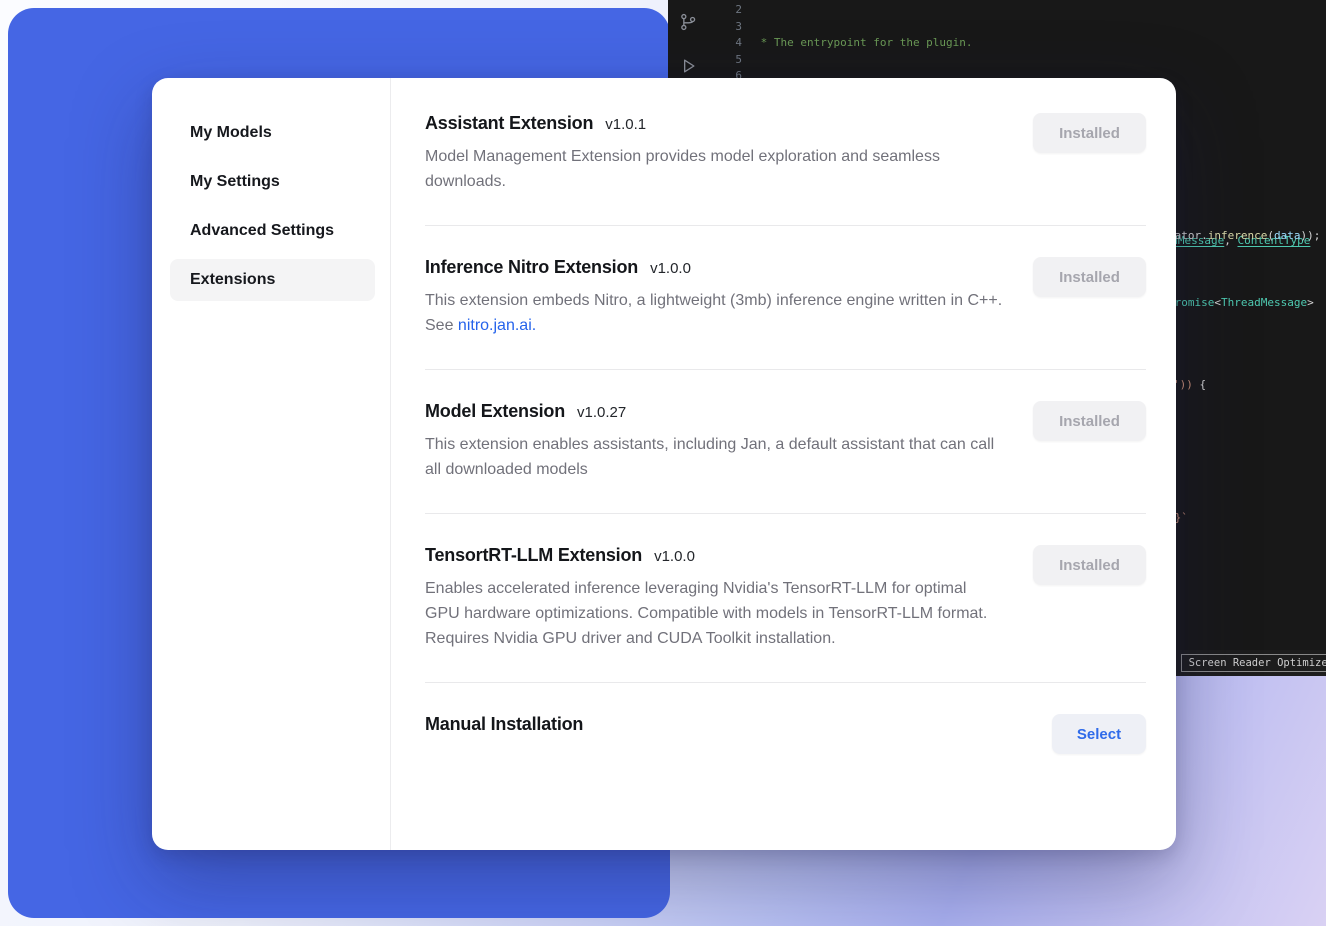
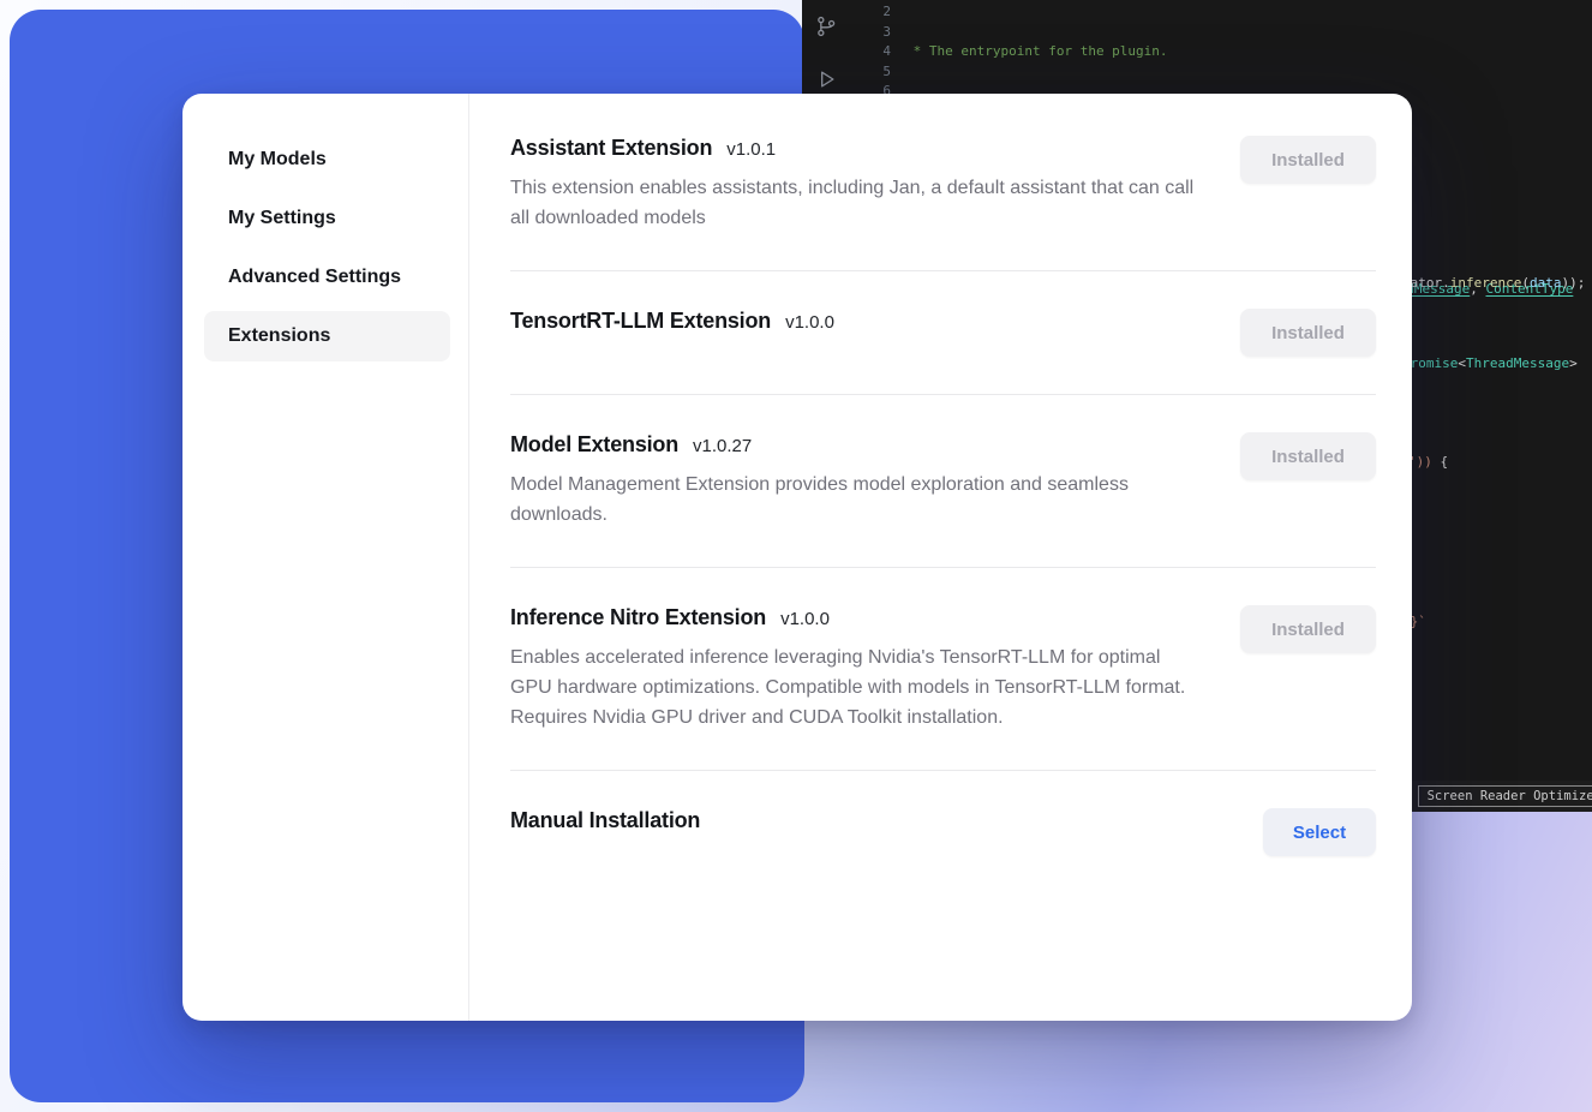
  2
  3
  4
  5
  6
  * The entrypoint for the plugin.
  ator.inference(data));
  romise<ThreadMessage>
  ')) {
  Screen Reader Optimize
  My Models
  My Settings
  Advanced Settings
  Extensions
  Assistant Extension
  v1.0.1
- Model Management Extension provides model exploration and seamless downloads.
+ This extension enables assistants, including Jan, a default assistant that can call all downloaded models
  Installed
- Inference Nitro Extension
+ TensortRT-LLM Extension
  v1.0.0
- This extension embeds Nitro, a lightweight (3mb) inference engine written in C++. See nitro.jan.ai.
  Installed
  Model Extension
  v1.0.27
- This extension enables assistants, including Jan, a default assistant that can call all downloaded models
+ Model Management Extension provides model exploration and seamless downloads.
  Installed
- TensortRT-LLM Extension
+ Inference Nitro Extension
  v1.0.0
  Enables accelerated inference leveraging Nvidia's TensorRT-LLM for optimal GPU hardware optimizations. Compatible with models in TensorRT-LLM format. Requires Nvidia GPU driver and CUDA Toolkit installation.
  Installed
  Manual Installation
  Select
